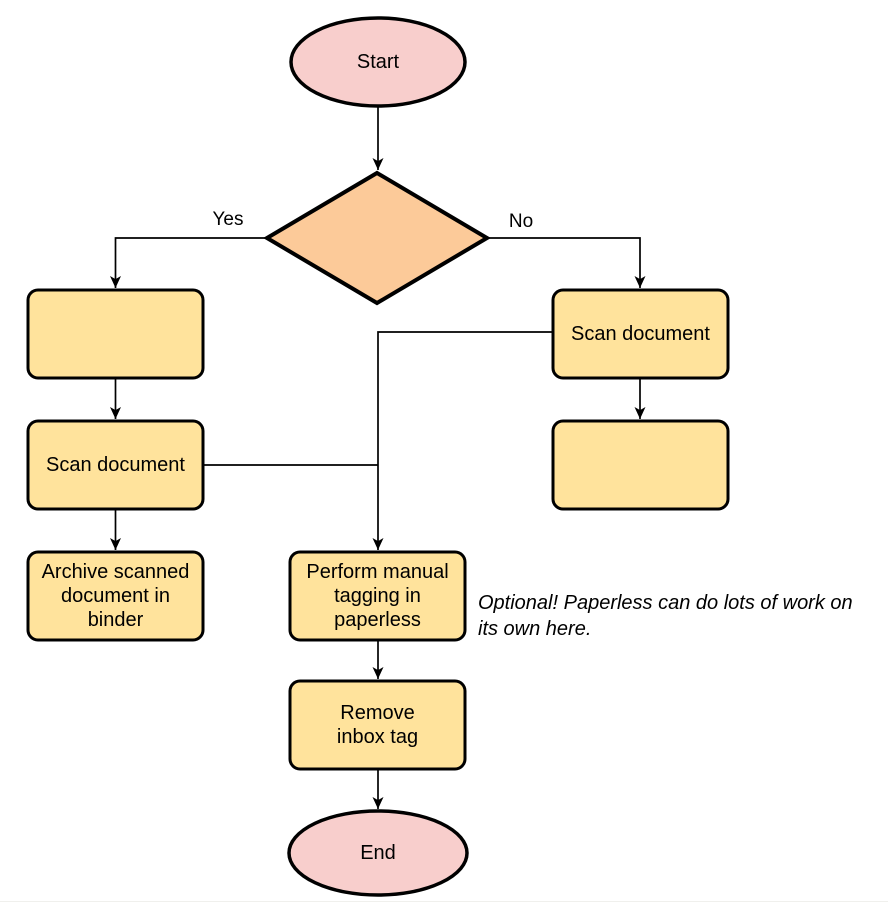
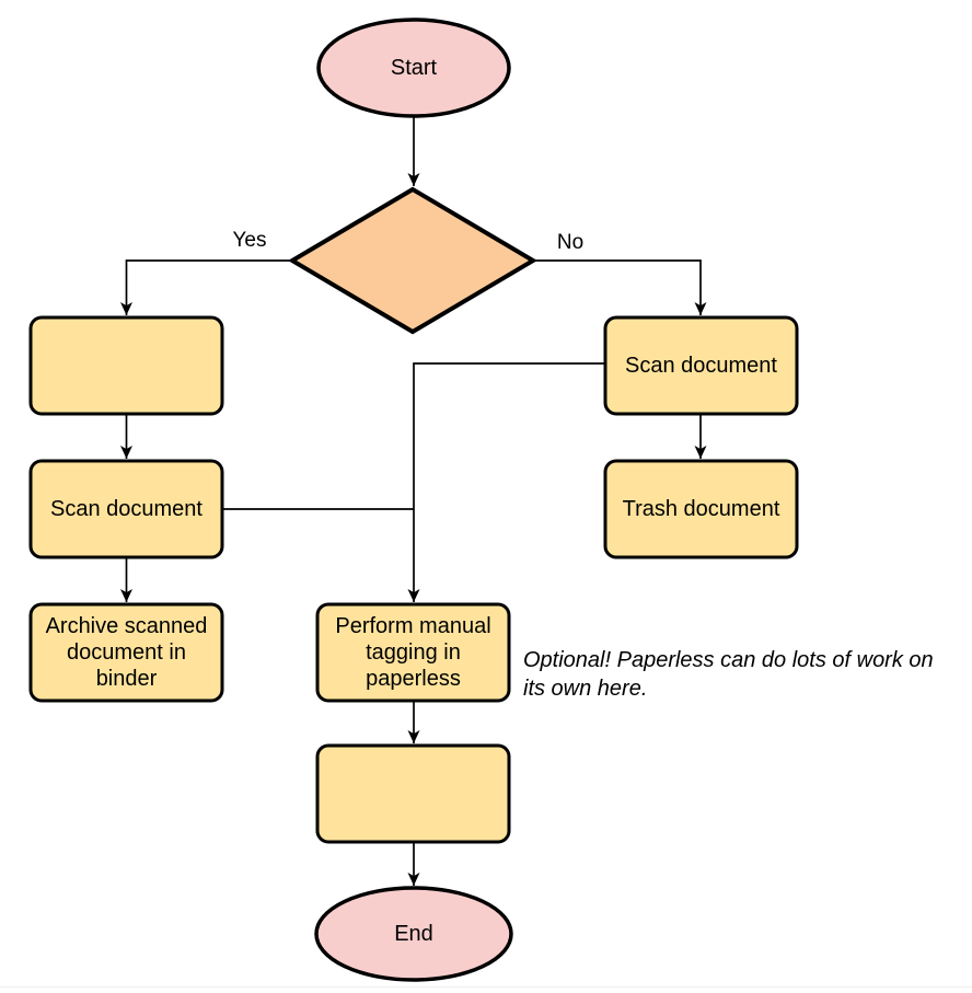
  Start
  Scan document
  Archive scanned
  document in
  binder
  Scan document
+ Trash document
  Perform manual
  tagging in
  paperless
- Remove
- inbox tag
  End
  Yes
  No
  Optional! Paperless can do lots of work on
  its own here.
